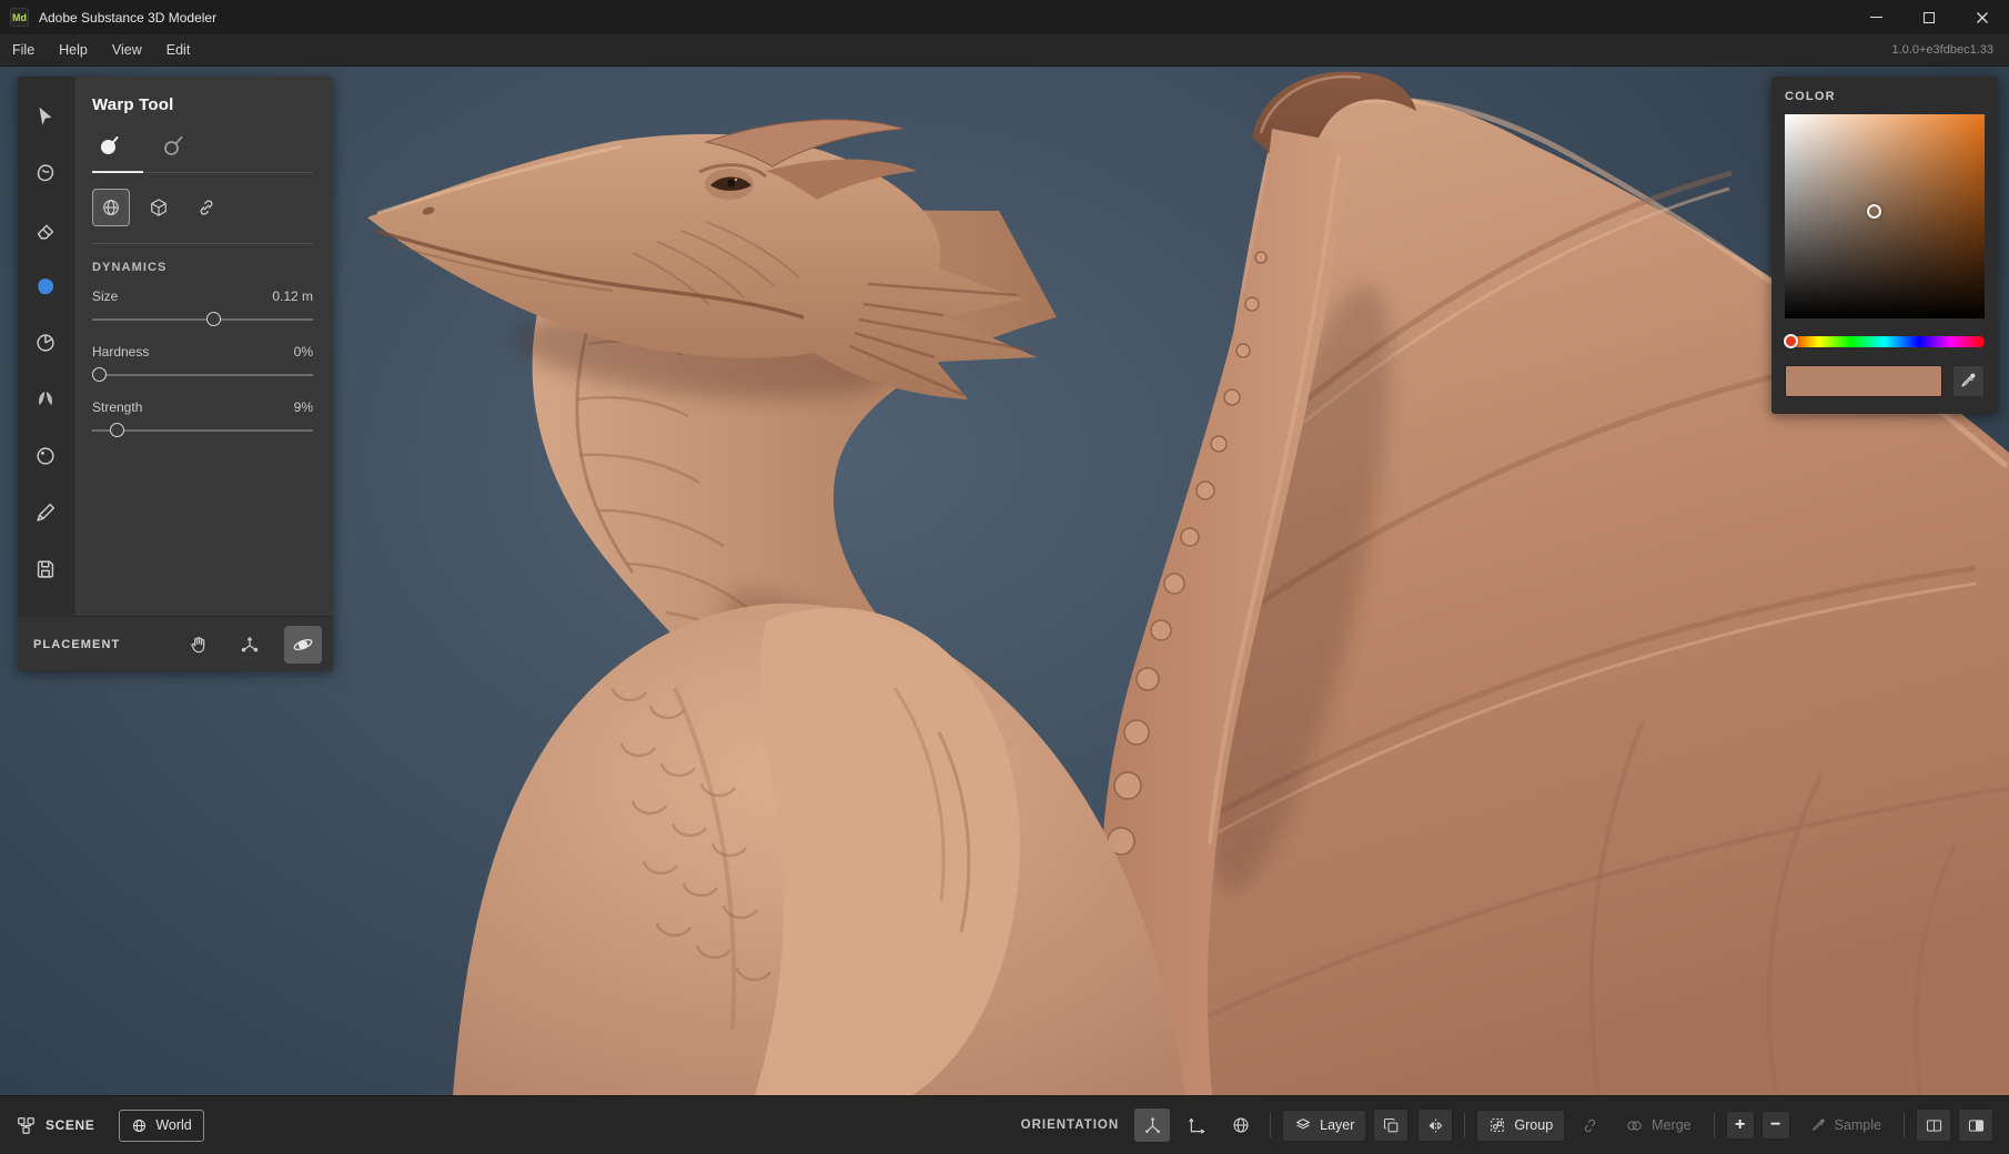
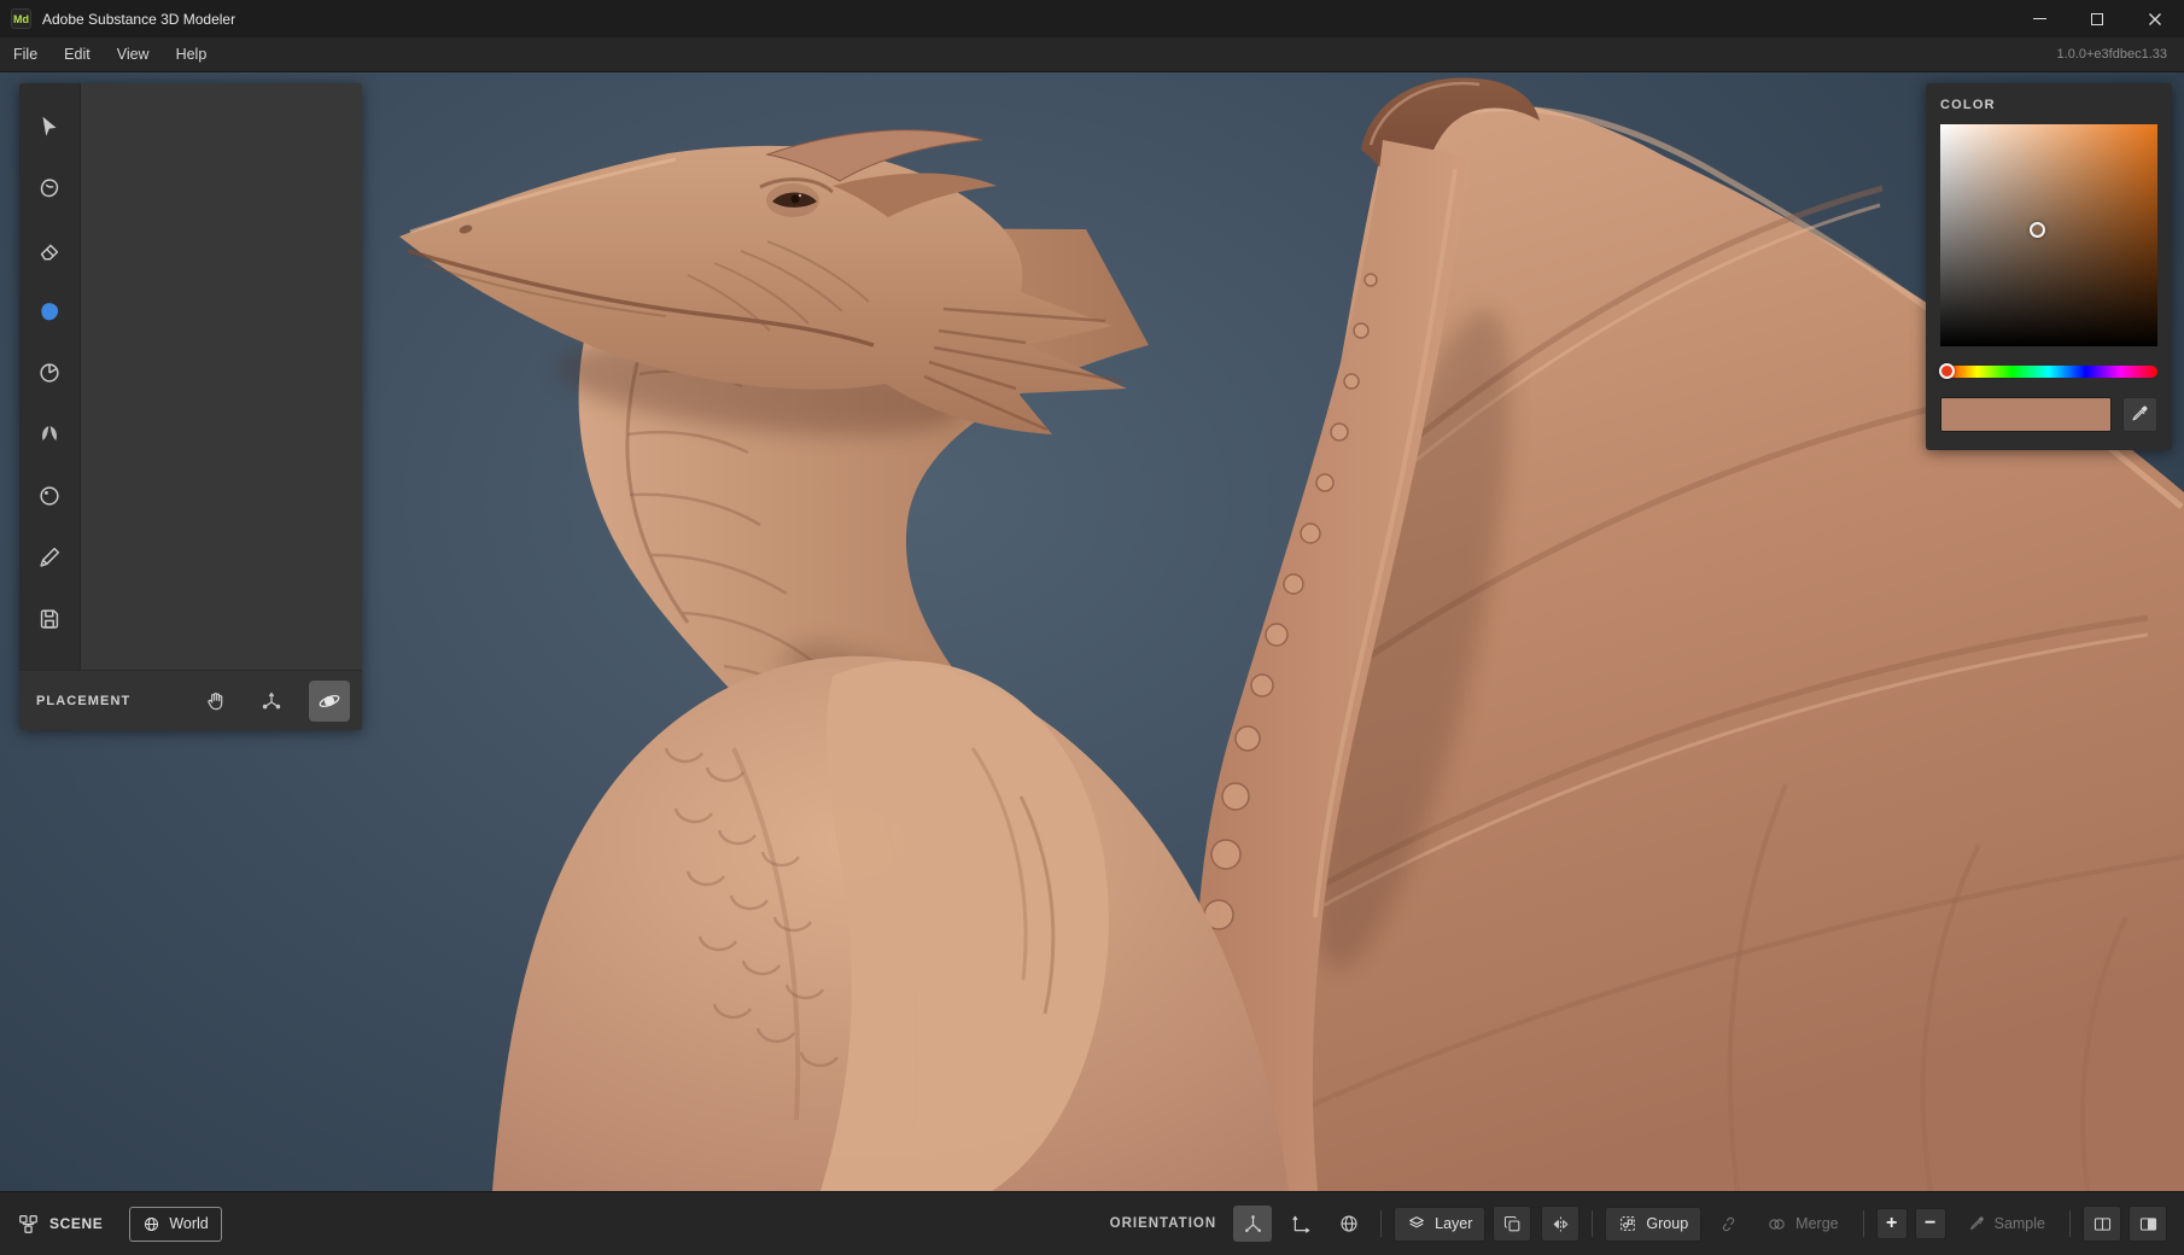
  Md
  Adobe Substance 3D Modeler
  File
- Help
+ Edit
  View
- Edit
+ Help
  1.0.0+e3fdbec1.33
- Warp Tool
- DYNAMICS
- Size
- 0.12 m
- Hardness
- 0%
- Strength
- 9%
  PLACEMENT
  COLOR
  SCENE
  World
  ORIENTATION
  Layer
  Group
  Merge
  +
  −
  Sample
